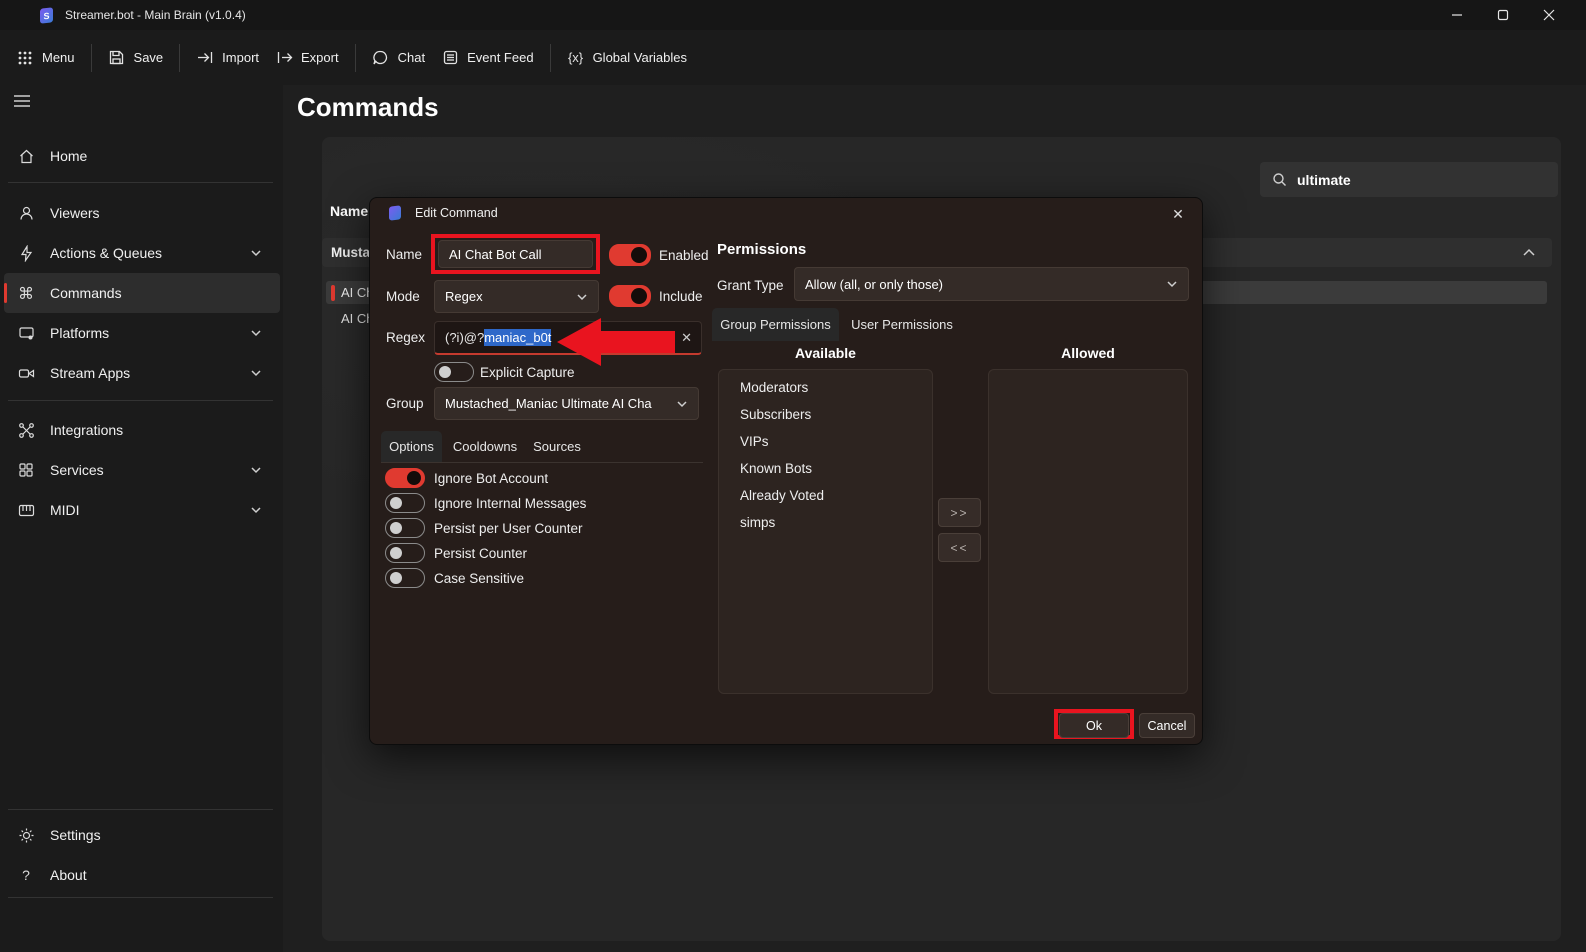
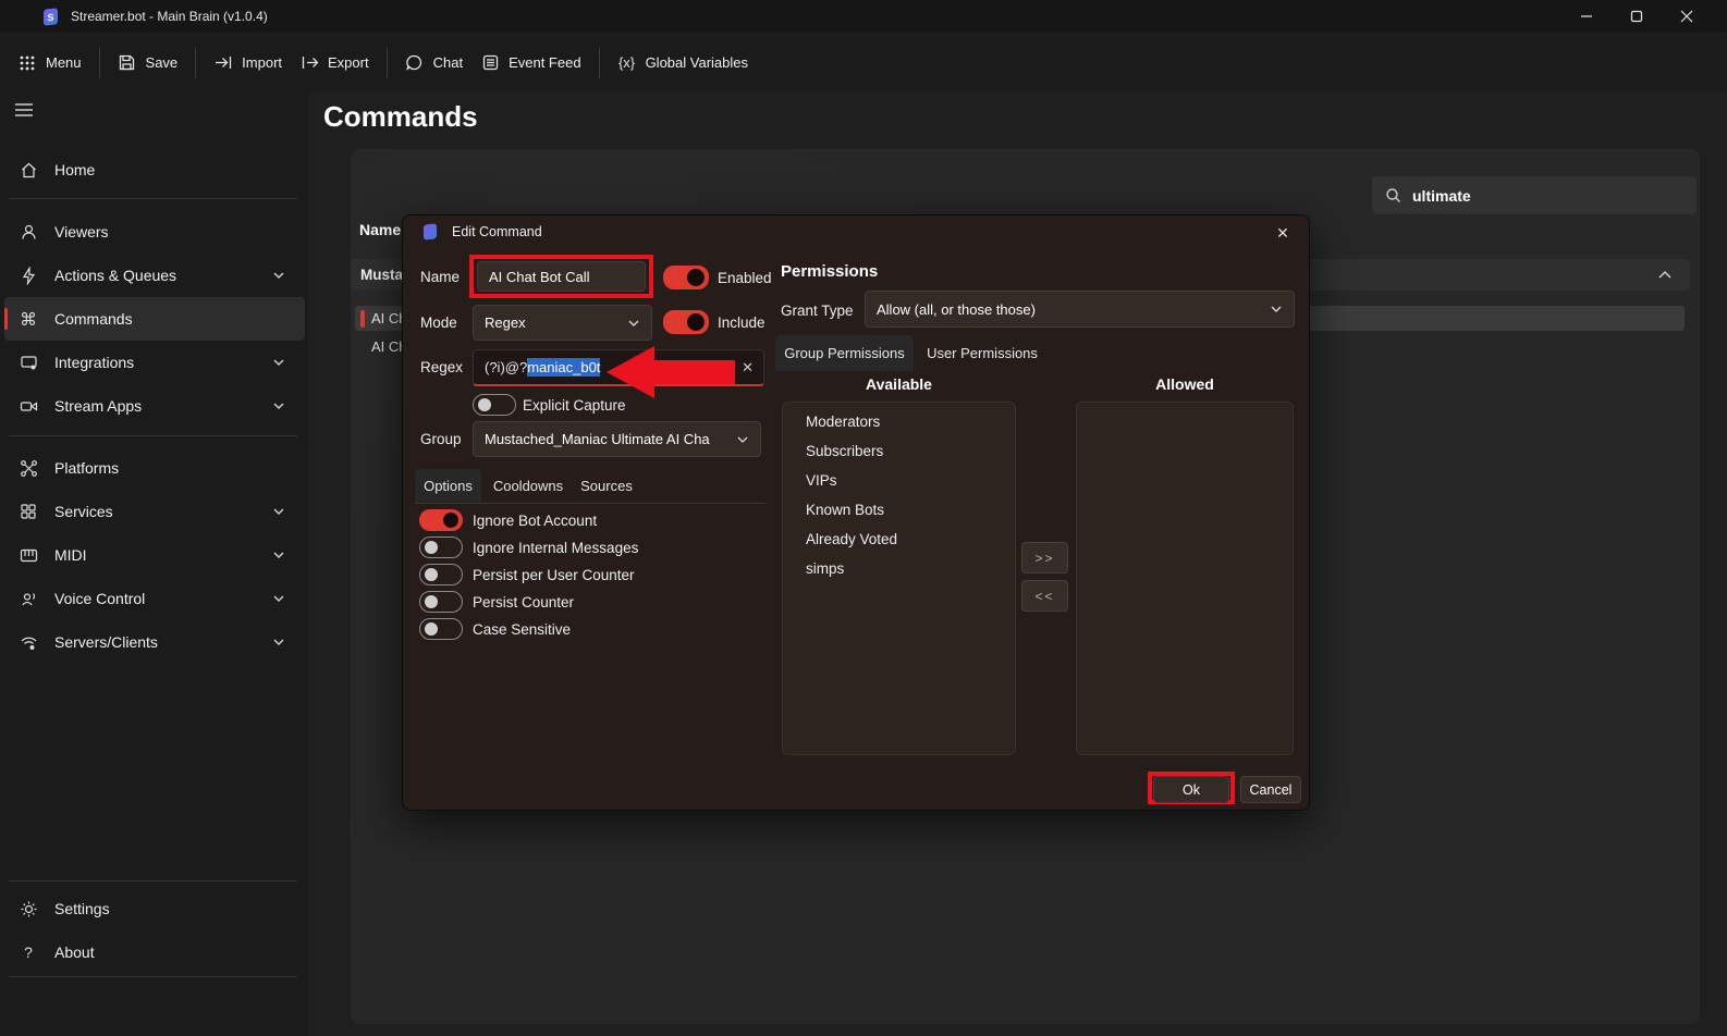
  Streamer.bot - Main Brain (v1.0.4)
  Menu
  Save
  Import
  Export
  Chat
  Event Feed
  {x}
  Global Variables
  Home
  Viewers
  Actions & Queues
  ⌘
  Commands
- Platforms
+ Integrations
  Stream Apps
- Integrations
+ Platforms
  Services
  MIDI
+ Voice Control
+ Servers/Clients
  Settings
  ?
  About
  Commands
  ultimate
  Name
  Musta
  AI C
  AI C
  Edit Command
  ✕
  Name
  AI Chat Bot Call
  Enabled
  Mode
  Regex
  Include
  Regex
  (?i)@?
  maniac_b0t
  ✕
  Explicit Capture
  Group
  Mustached_Maniac Ultimate AI Cha
  Options
  Cooldowns
  Sources
  Ignore Bot Account
  Ignore Internal Messages
  Persist per User Counter
  Persist Counter
  Case Sensitive
  Permissions
  Grant Type
- Allow (all, or only those)
+ Allow (all, or those those)
  Group Permissions
  User Permissions
  Available
  Allowed
  Moderators
  Subscribers
  VIPs
  Known Bots
  Already Voted
  simps
  >>
  <<
  Ok
  Cancel
